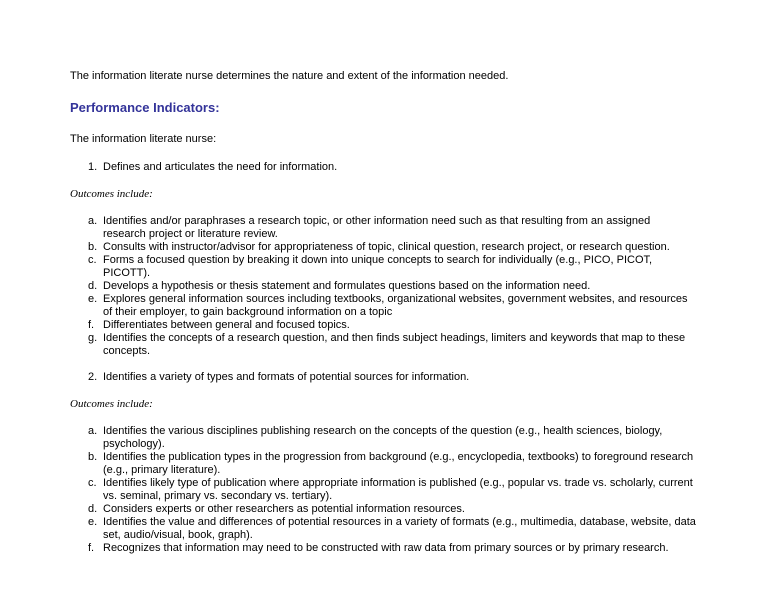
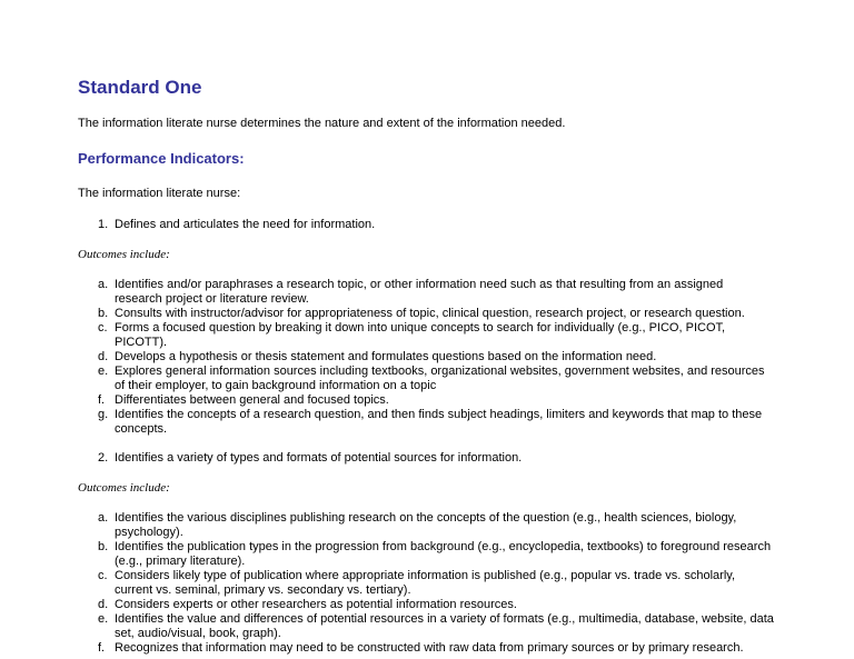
+ Standard One
  The information literate nurse determines the nature and extent of the information needed.
  Performance Indicators:
  The information literate nurse:
  1.
  Defines and articulates the need for information.
  Outcomes include:
  a.
  Identifies and/or paraphrases a research topic, or other information need such as that resulting from an assigned research project or literature review.
  b.
  Consults with instructor/advisor for appropriateness of topic, clinical question, research project, or research question.
  c.
  Forms a focused question by breaking it down into unique concepts to search for individually (e.g., PICO, PICOT, PICOTT).
  d.
  Develops a hypothesis or thesis statement and formulates questions based on the information need.
  e.
  Explores general information sources including textbooks, organizational websites, government websites, and resources of their employer, to gain background information on a topic
  f.
  Differentiates between general and focused topics.
  g.
  Identifies the concepts of a research question, and then finds subject headings, limiters and keywords that map to these concepts.
  2.
  Identifies a variety of types and formats of potential sources for information.
  Outcomes include:
  a.
  Identifies the various disciplines publishing research on the concepts of the question (e.g., health sciences, biology, psychology).
  b.
  Identifies the publication types in the progression from background (e.g., encyclopedia, textbooks) to foreground research (e.g., primary literature).
  c.
- Identifies likely type of publication where appropriate information is published (e.g., popular vs. trade vs. scholarly, current vs. seminal, primary vs. secondary vs. tertiary).
+ Considers likely type of publication where appropriate information is published (e.g., popular vs. trade vs. scholarly, current vs. seminal, primary vs. secondary vs. tertiary).
  d.
  Considers experts or other researchers as potential information resources.
  e.
  Identifies the value and differences of potential resources in a variety of formats (e.g., multimedia, database, website, data set, audio/visual, book, graph).
  f.
  Recognizes that information may need to be constructed with raw data from primary sources or by primary research.
